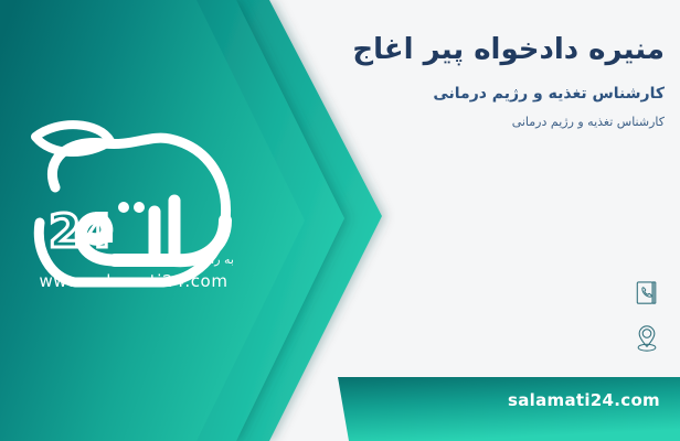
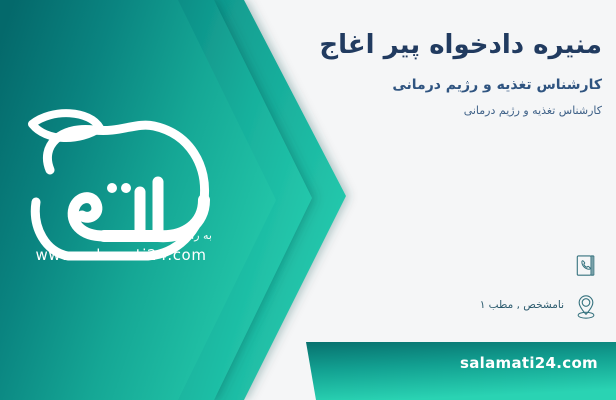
- 24
  به راحی یک لبخند
  www.salamati24.com
  منیره دادخواه پیر اغاج
  کارشناس تغذیه و رژیم درمانی
  کارشناس تغذیه و رژیم درمانی
+ نامشخص , مطب ۱
  salamati24.com
